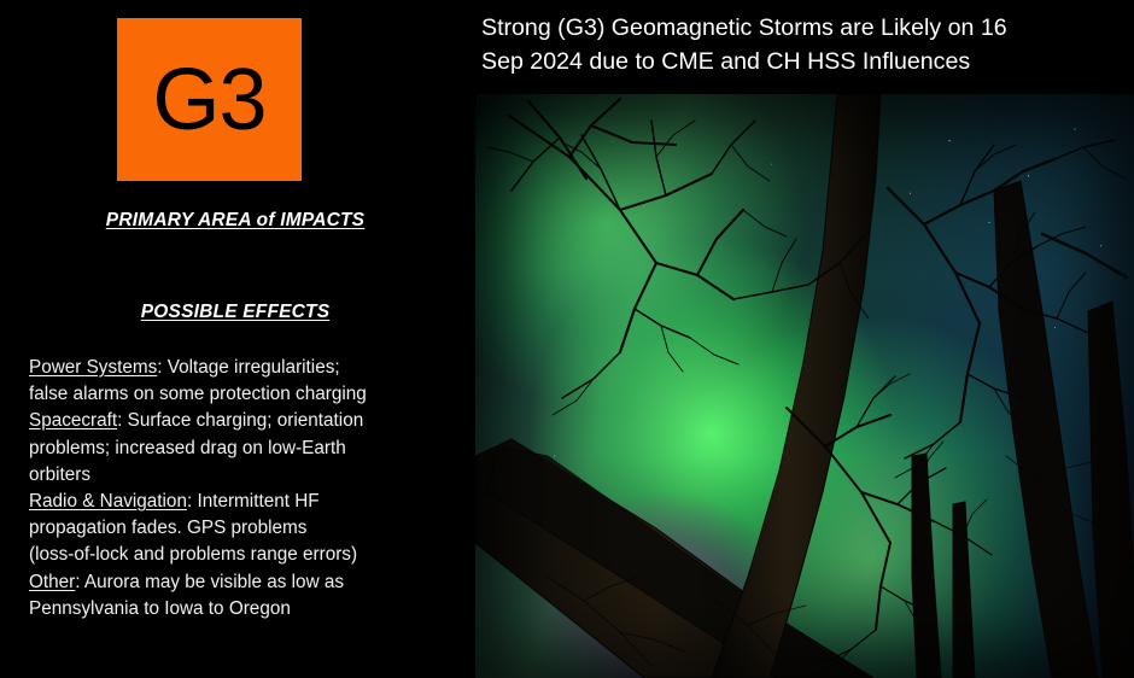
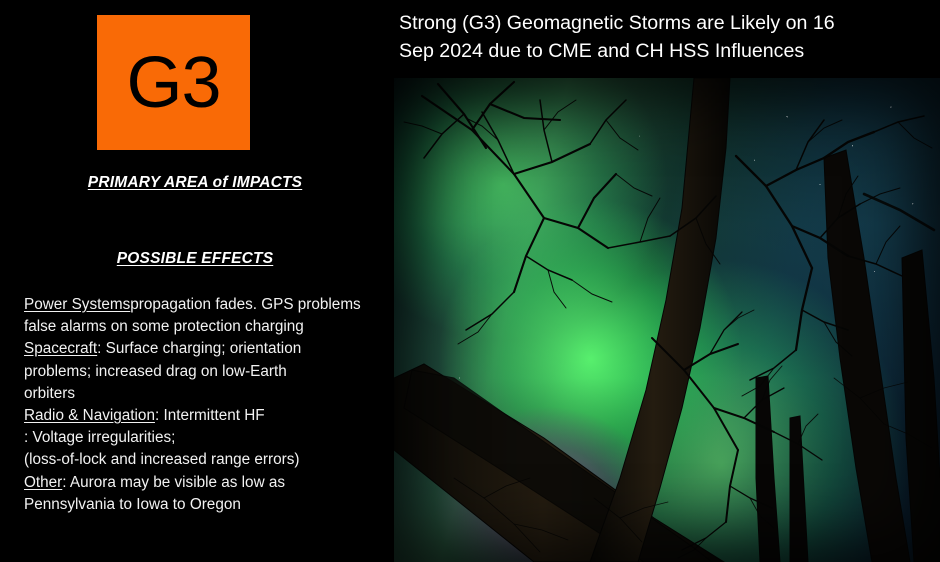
  G3
  PRIMARY AREA of IMPACTS
  POSSIBLE EFFECTS
- Power Systems: Voltage irregularities;
+ Power Systemspropagation fades. GPS problems
  false alarms on some protection charging
  Spacecraft: Surface charging; orientation
  problems; increased drag on low-Earth
  orbiters
  Radio & Navigation: Intermittent HF
- propagation fades. GPS problems
+ : Voltage irregularities;
- (loss-of-lock and problems range errors)
+ (loss-of-lock and increased range errors)
  Other: Aurora may be visible as low as
  Pennsylvania to Iowa to Oregon
  Strong (G3) Geomagnetic Storms are Likely on 16
  Sep 2024 due to CME and CH HSS Influences
